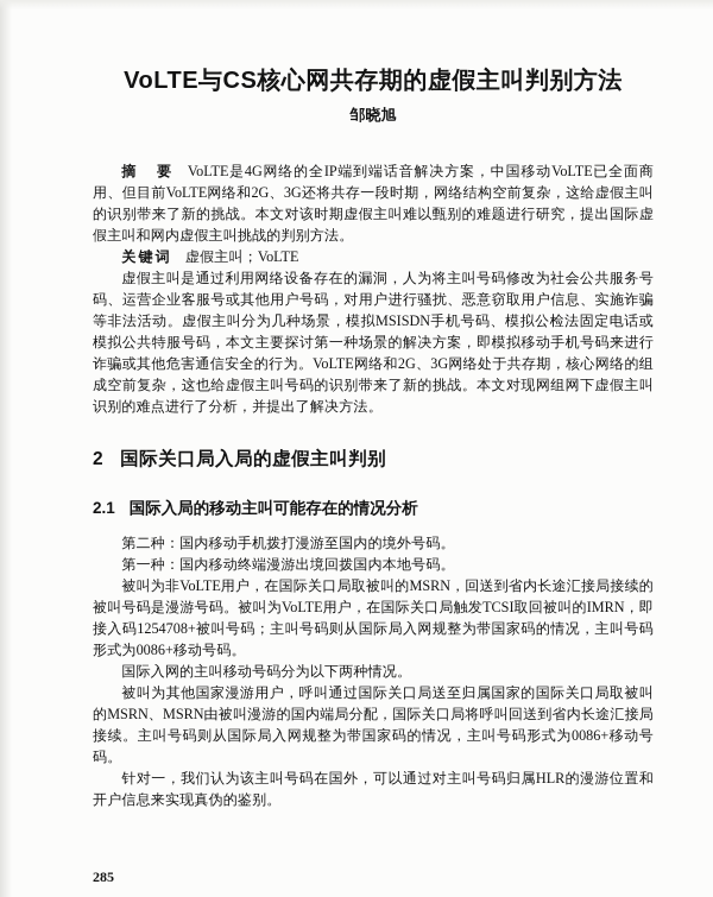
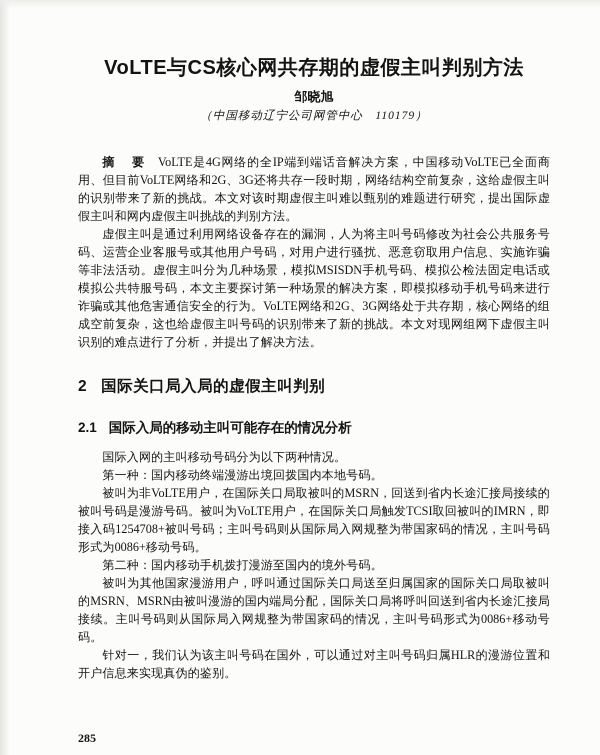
  VoLTE与CS核心网共存期的虚假主叫判别方法
  邹晓旭
+ （中国移动辽宁公司网管中心 110179）
  摘 要 VoLTE是4G网络的全IP端到端话音解决方案，中国移动VoLTE已全面商用、但目前VoLTE网络和2G、3G还将共存一段时期，网络结构空前复杂，这给虚假主叫的识别带来了新的挑战。本文对该时期虚假主叫难以甄别的难题进行研究，提出国际虚假主叫和网内虚假主叫挑战的判别方法。
- 关键词 虚假主叫；VoLTE
  虚假主叫是通过利用网络设备存在的漏洞，人为将主叫号码修改为社会公共服务号码、运营企业客服号或其他用户号码，对用户进行骚扰、恶意窃取用户信息、实施诈骗等非法活动。虚假主叫分为几种场景，模拟MSISDN手机号码、模拟公检法固定电话或模拟公共特服号码，本文主要探讨第一种场景的解决方案，即模拟移动手机号码来进行诈骗或其他危害通信安全的行为。VoLTE网络和2G、3G网络处于共存期，核心网络的组成空前复杂，这也给虚假主叫号码的识别带来了新的挑战。本文对现网组网下虚假主叫识别的难点进行了分析，并提出了解决方法。
  2 国际关口局入局的虚假主叫判别
  2.1 国际入局的移动主叫可能存在的情况分析
- 第二种：国内移动手机拨打漫游至国内的境外号码。
+ 国际入网的主叫移动号码分为以下两种情况。
  第一种：国内移动终端漫游出境回拨国内本地号码。
  被叫为非VoLTE用户，在国际关口局取被叫的MSRN，回送到省内长途汇接局接续的被叫号码是漫游号码。被叫为VoLTE用户，在国际关口局触发TCSI取回被叫的IMRN，即接入码1254708+被叫号码；主叫号码则从国际局入网规整为带国家码的情况，主叫号码形式为0086+移动号码。
- 国际入网的主叫移动号码分为以下两种情况。
+ 第二种：国内移动手机拨打漫游至国内的境外号码。
  被叫为其他国家漫游用户，呼叫通过国际关口局送至归属国家的国际关口局取被叫的MSRN、MSRN由被叫漫游的国内端局分配，国际关口局将呼叫回送到省内长途汇接局接续。主叫号码则从国际局入网规整为带国家码的情况，主叫号码形式为0086+移动号码。
  针对一，我们认为该主叫号码在国外，可以通过对主叫号码归属HLR的漫游位置和开户信息来实现真伪的鉴别。
  285
